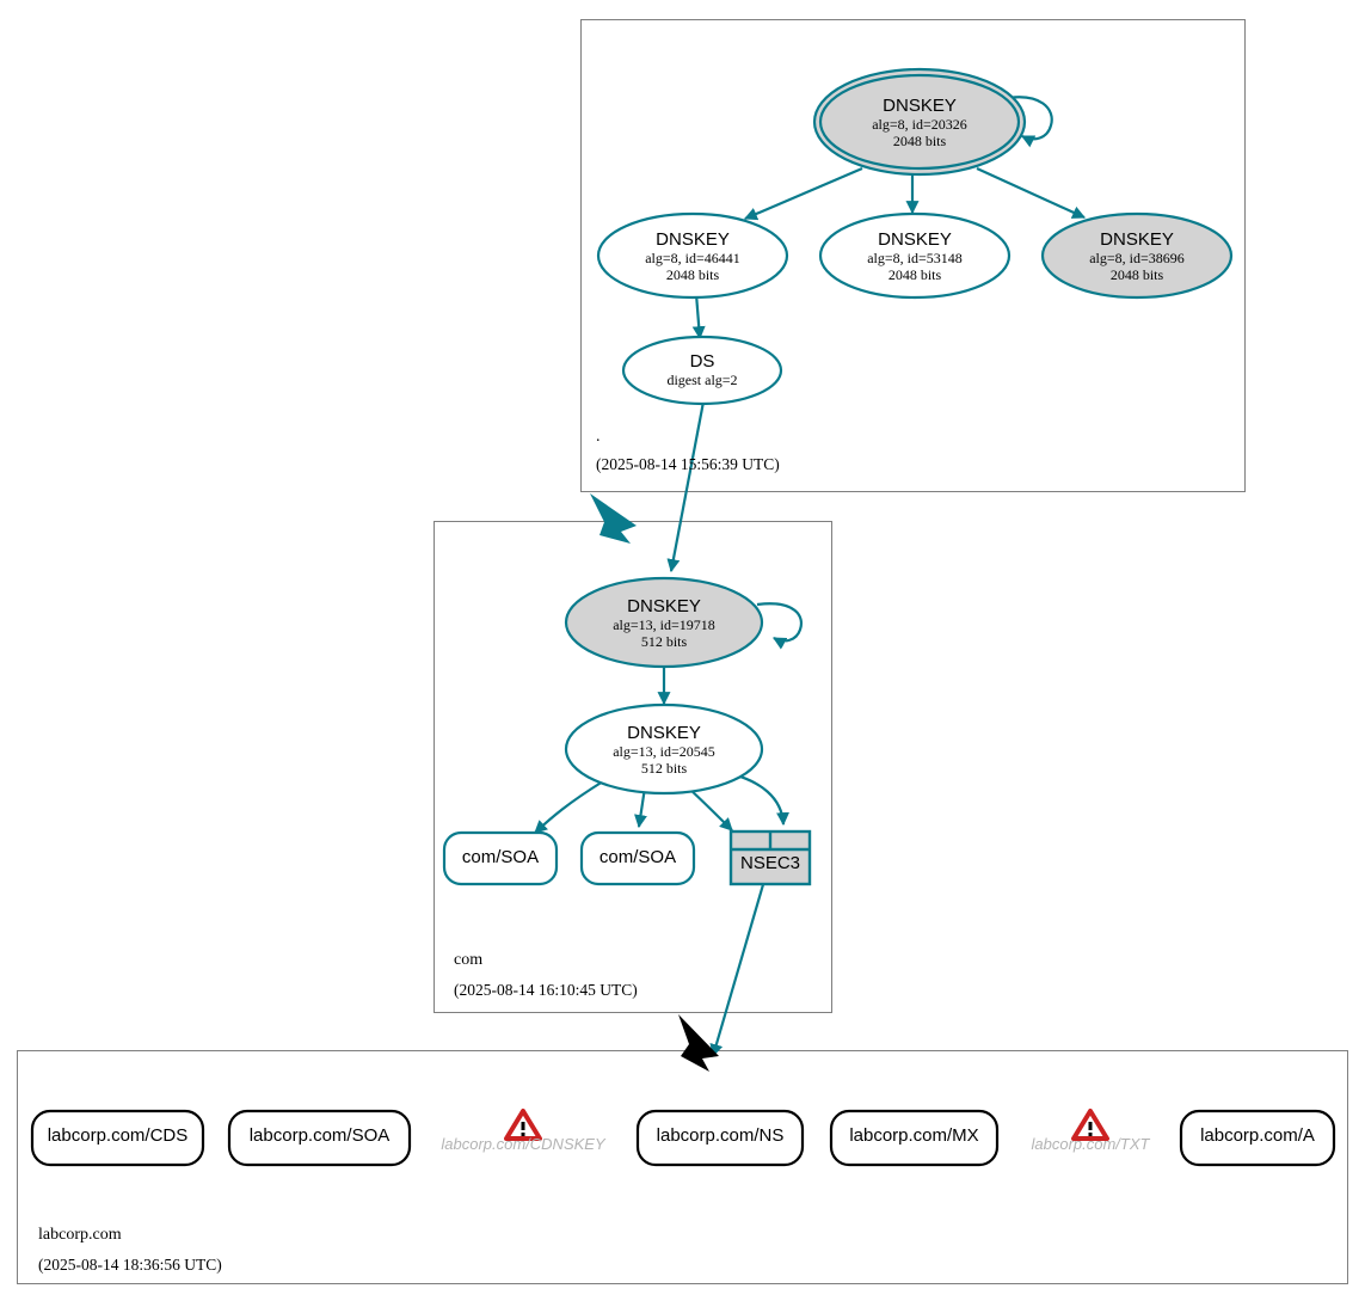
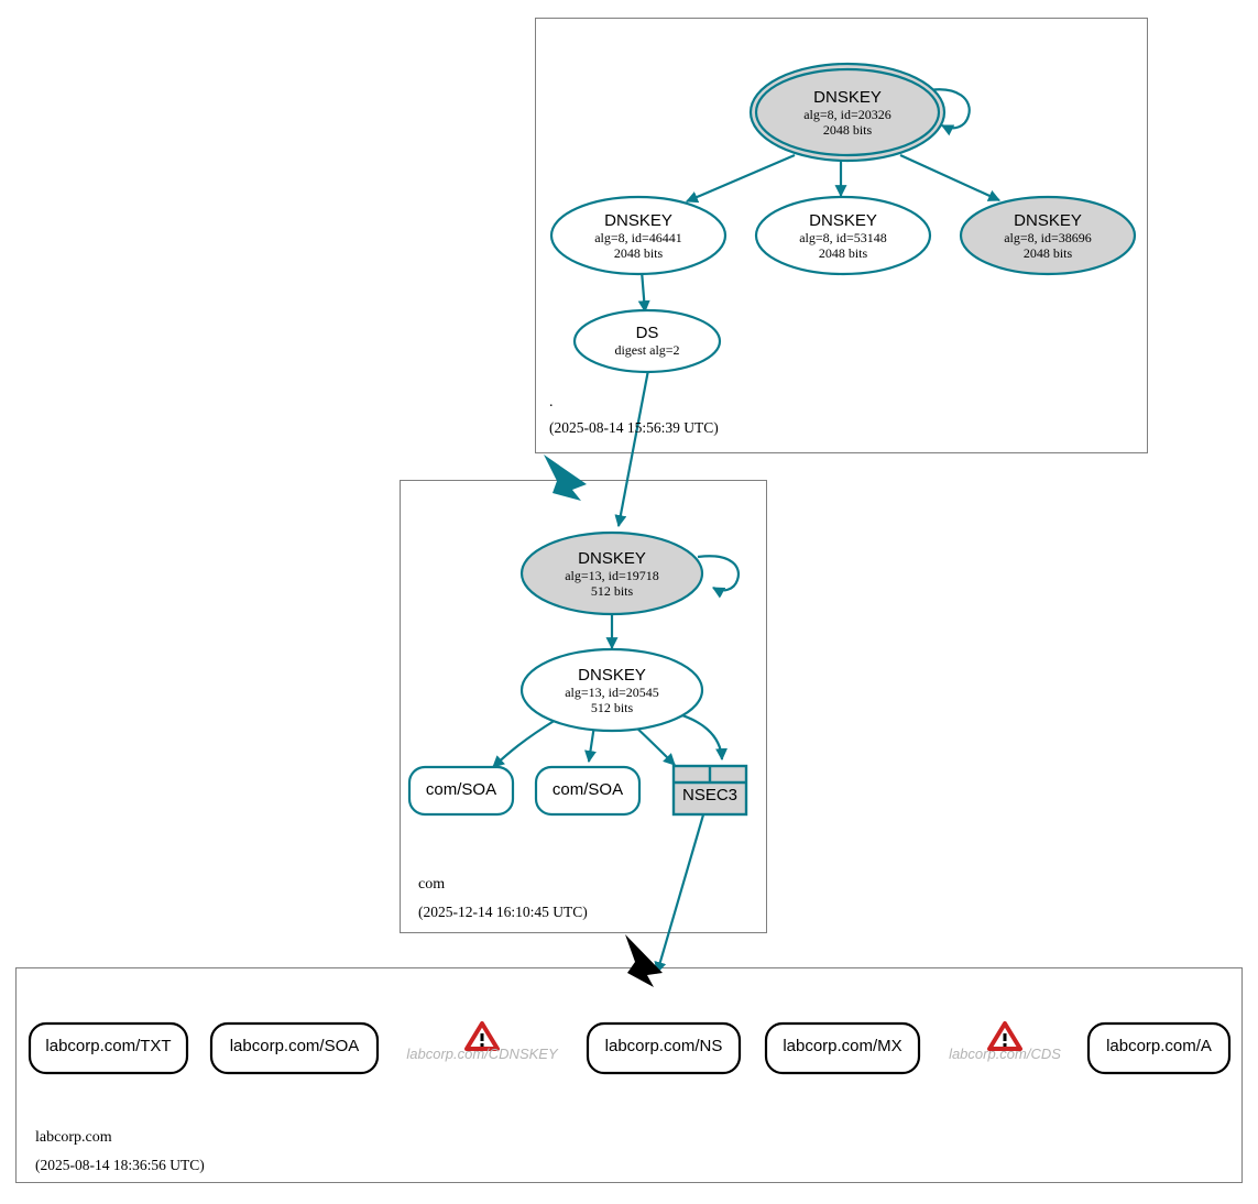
  DNSKEY
  alg=8, id=20326
  2048 bits
  DNSKEY
  alg=8, id=46441
  2048 bits
  DNSKEY
  alg=8, id=53148
  2048 bits
  DNSKEY
  alg=8, id=38696
  2048 bits
  DS
  digest alg=2
  DNSKEY
  alg=13, id=19718
  512 bits
  DNSKEY
  alg=13, id=20545
  512 bits
  com/SOA
  com/SOA
  NSEC3
- labcorp.com/CDS
+ labcorp.com/TXT
  labcorp.com/SOA
  labcorp.com/CDNSKEY
  labcorp.com/NS
  labcorp.com/MX
- labcorp.com/TXT
+ labcorp.com/CDS
  labcorp.com/A
  .
  (2025-08-14 15:56:39 UTC)
  com
- (2025-08-14 16:10:45 UTC)
+ (2025-12-14 16:10:45 UTC)
  labcorp.com
  (2025-08-14 18:36:56 UTC)
